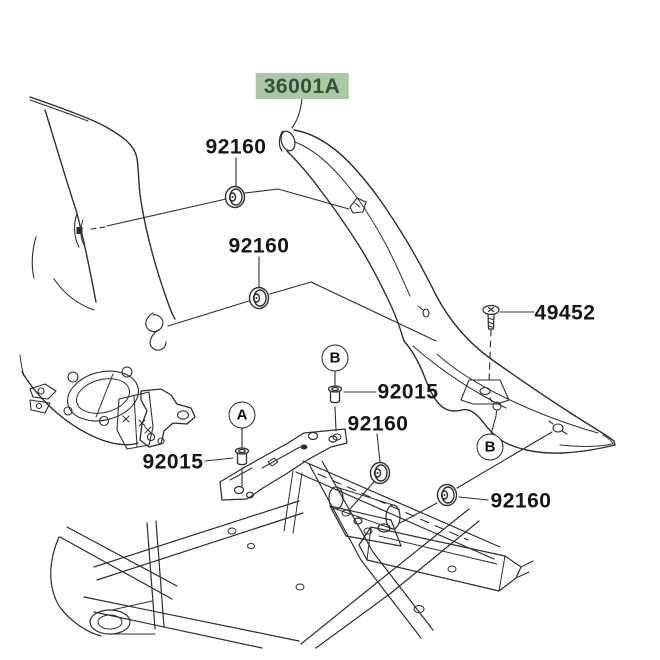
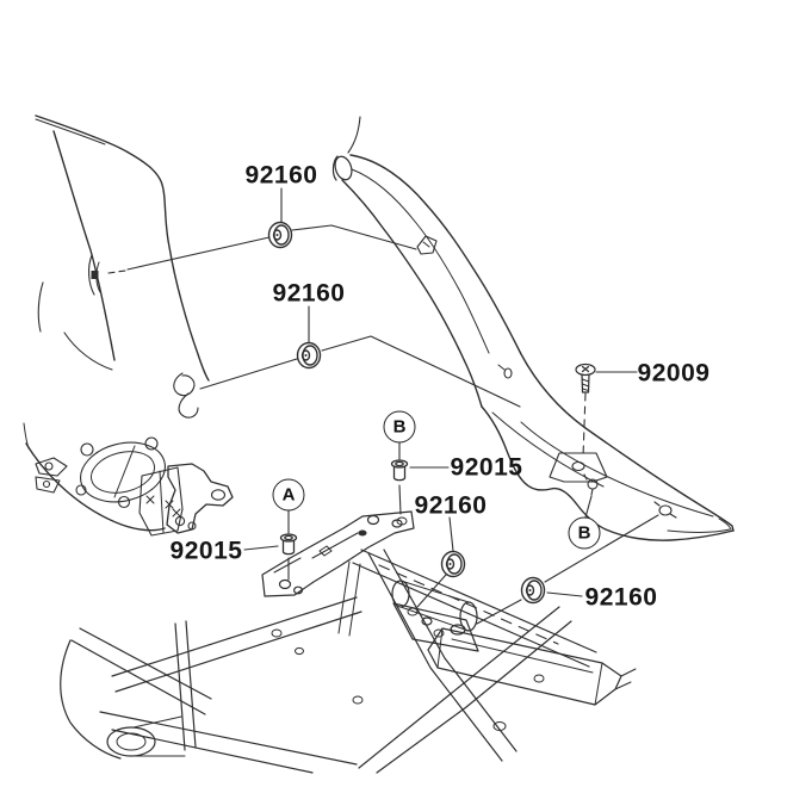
- 36001A
  92160
  92160
- 49452
+ 92009
  92015
  92160
  92015
  92160
  B
  A
  B
